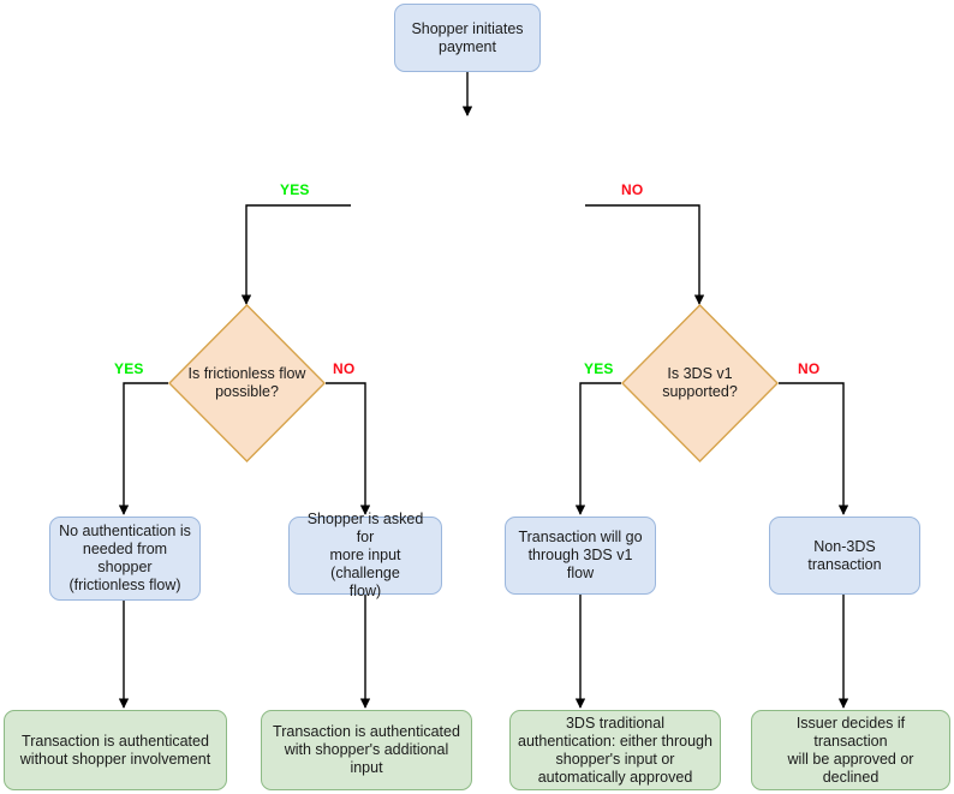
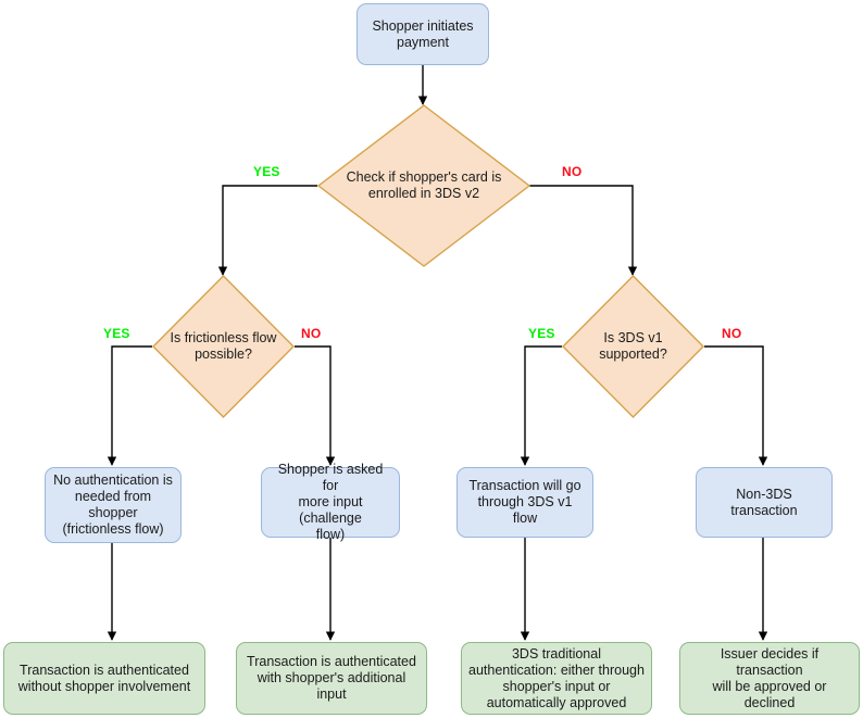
  Shopper initiates
  payment
+ Check if shopper's card is
+ enrolled in 3DS v2
  YES
  NO
  Is frictionless flow
  possible?
  YES
  NO
  Is 3DS v1 supported?
  YES
  NO
  No authentication is
  needed from shopper
  (frictionless flow)
  Shopper is asked for
  more input (challenge
  flow)
  Transaction will go
  through 3DS v1 flow
  Non-3DS transaction
  Transaction is authenticated
  without shopper involvement
  Transaction is authenticated
  with shopper's additional
  input
  3DS traditional
  authentication: either through
  shopper's input or
  automatically approved
  Issuer decides if transaction
  will be approved or declined
